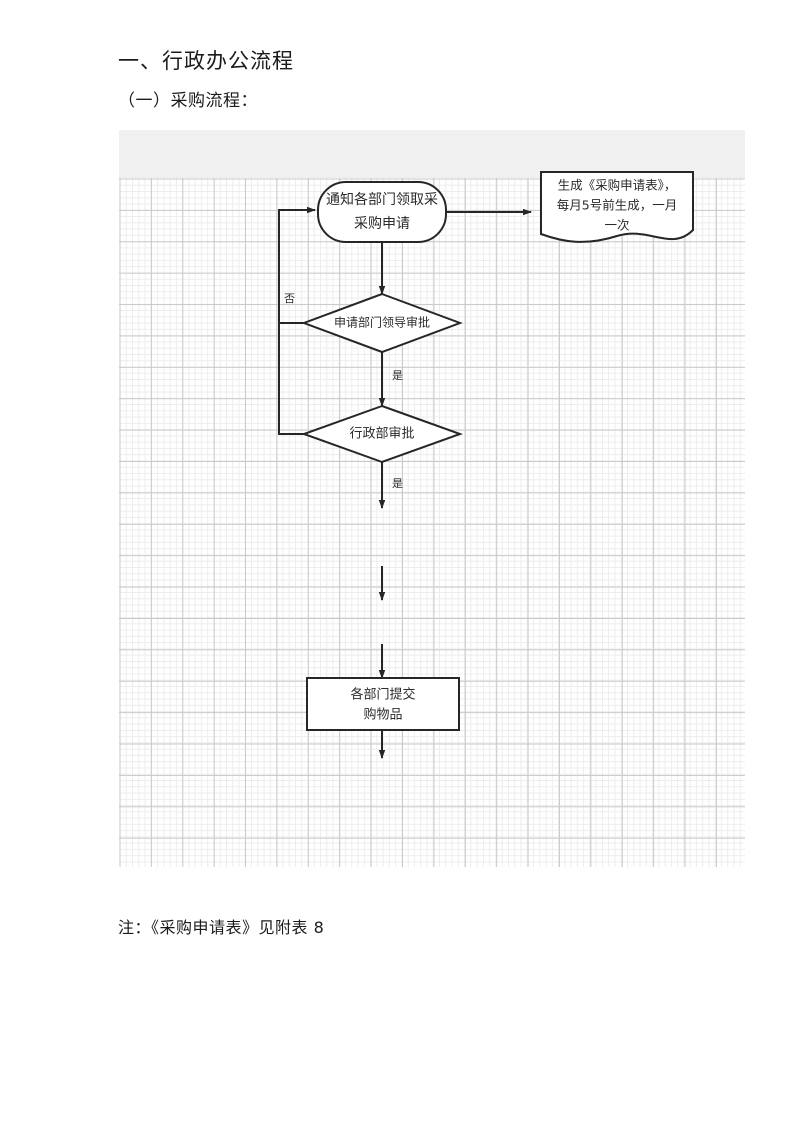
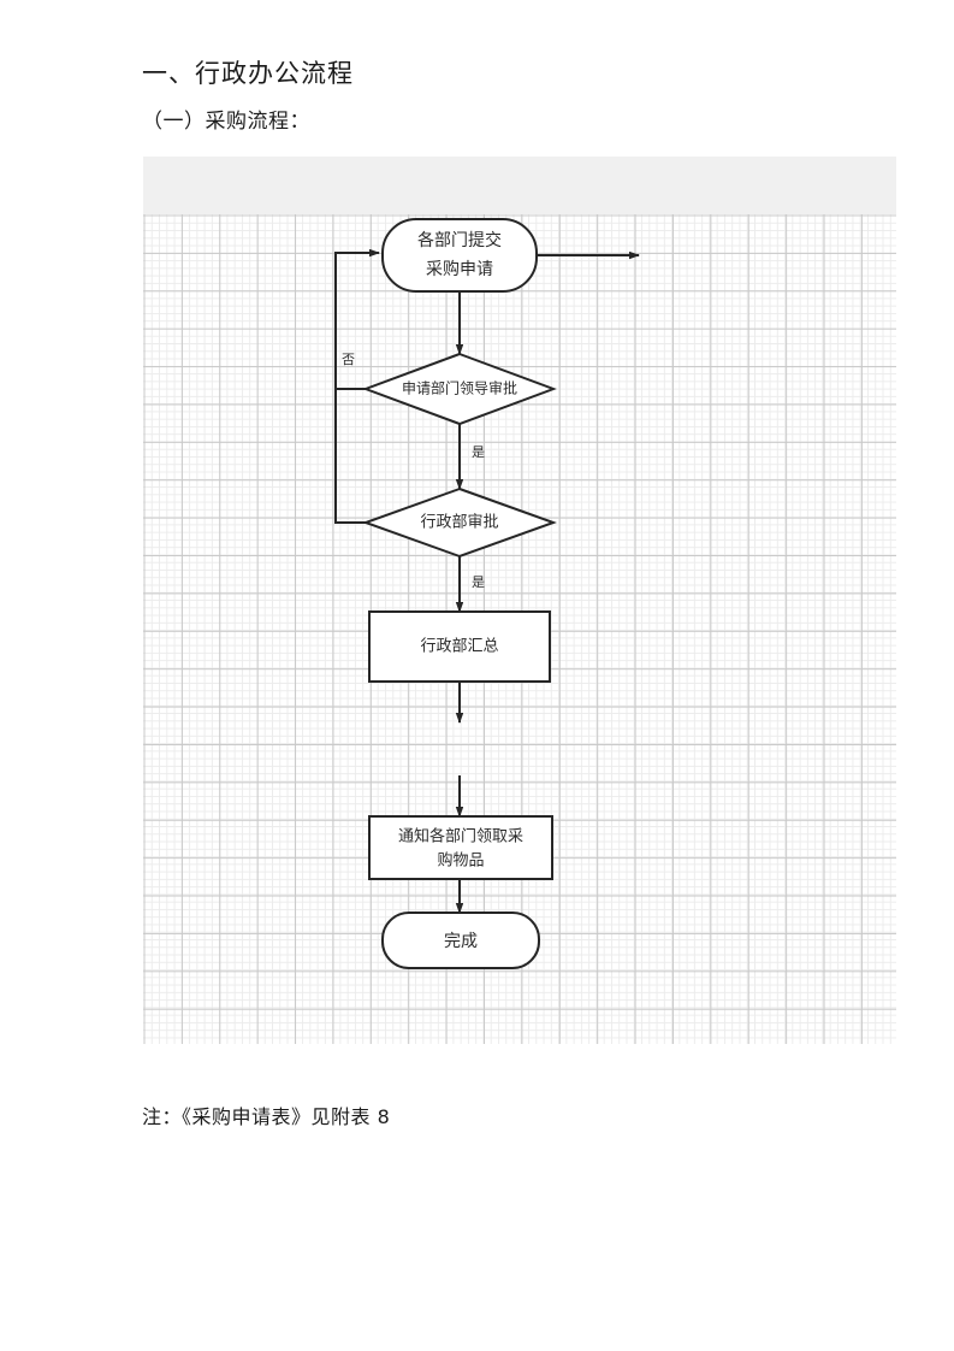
  一、行政办公流程
  （一）采购流程：
- 通知各部门领取采
+ 各部门提交
  采购申请
- 生成《采购申请表》，
- 每月5号前生成，一月
- 一次
  申请部门领导审批
  行政部审批
+ 行政部汇总
- 各部门提交
+ 通知各部门领取采
  购物品
+ 完成
  否
  是
  是
  注：《采购申请表》见附表 8
